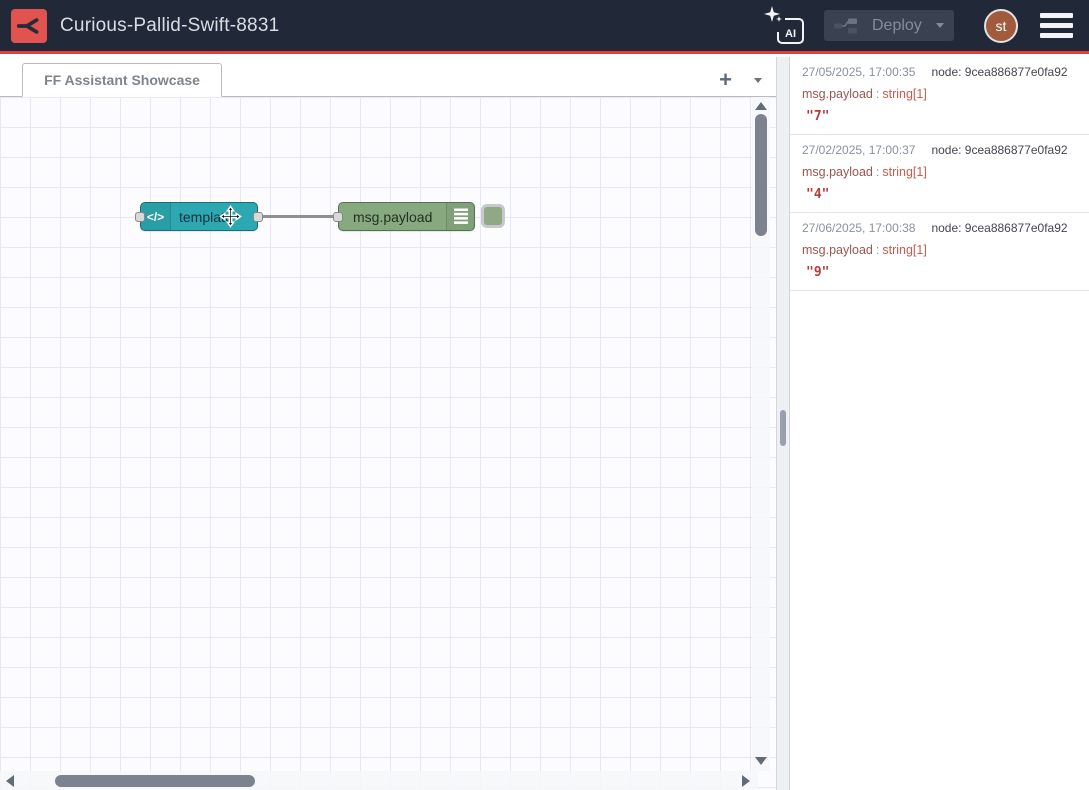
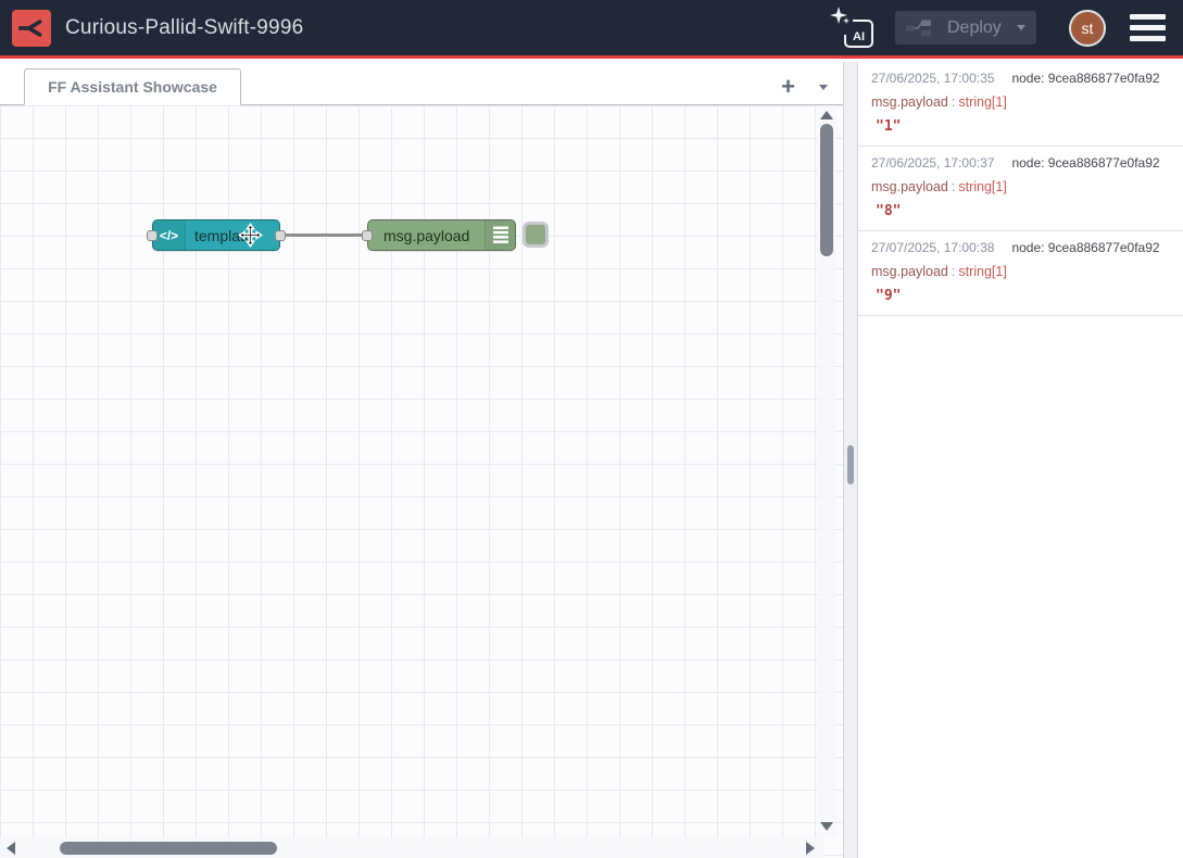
- Curious-Pallid-Swift-8831
+ Curious-Pallid-Swift-9996
  AI
  Deploy
  st
  FF Assistant Showcase
  +
  </>
  templa
  msg.payload
- 27/05/2025, 17:00:35
+ 27/06/2025, 17:00:35
  node: 9cea886877e0fa92
  msg.payload : string[1]
- "7"
+ "1"
- 27/02/2025, 17:00:37
+ 27/06/2025, 17:00:37
  node: 9cea886877e0fa92
  msg.payload : string[1]
- "4"
+ "8"
- 27/06/2025, 17:00:38
+ 27/07/2025, 17:00:38
  node: 9cea886877e0fa92
  msg.payload : string[1]
  "9"
